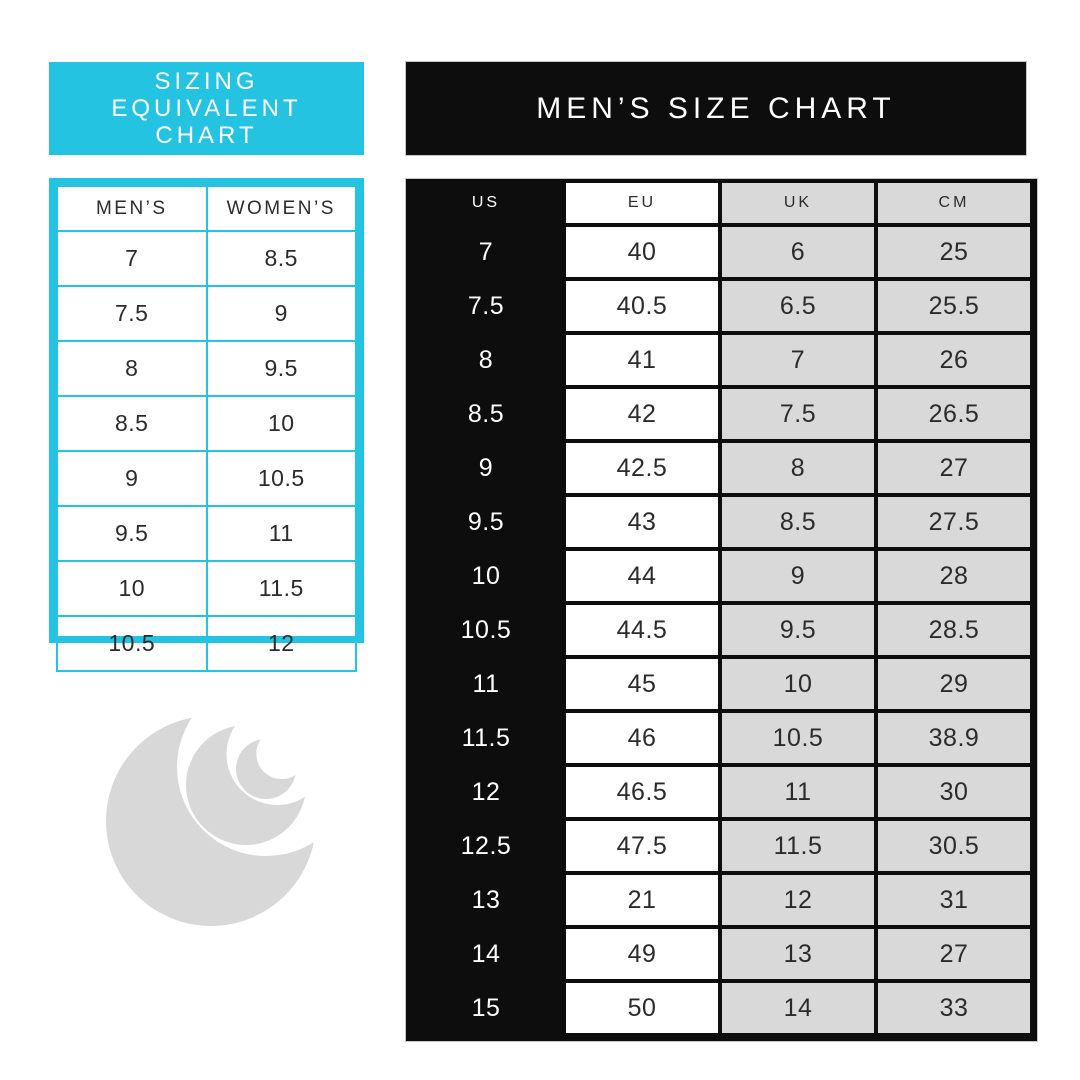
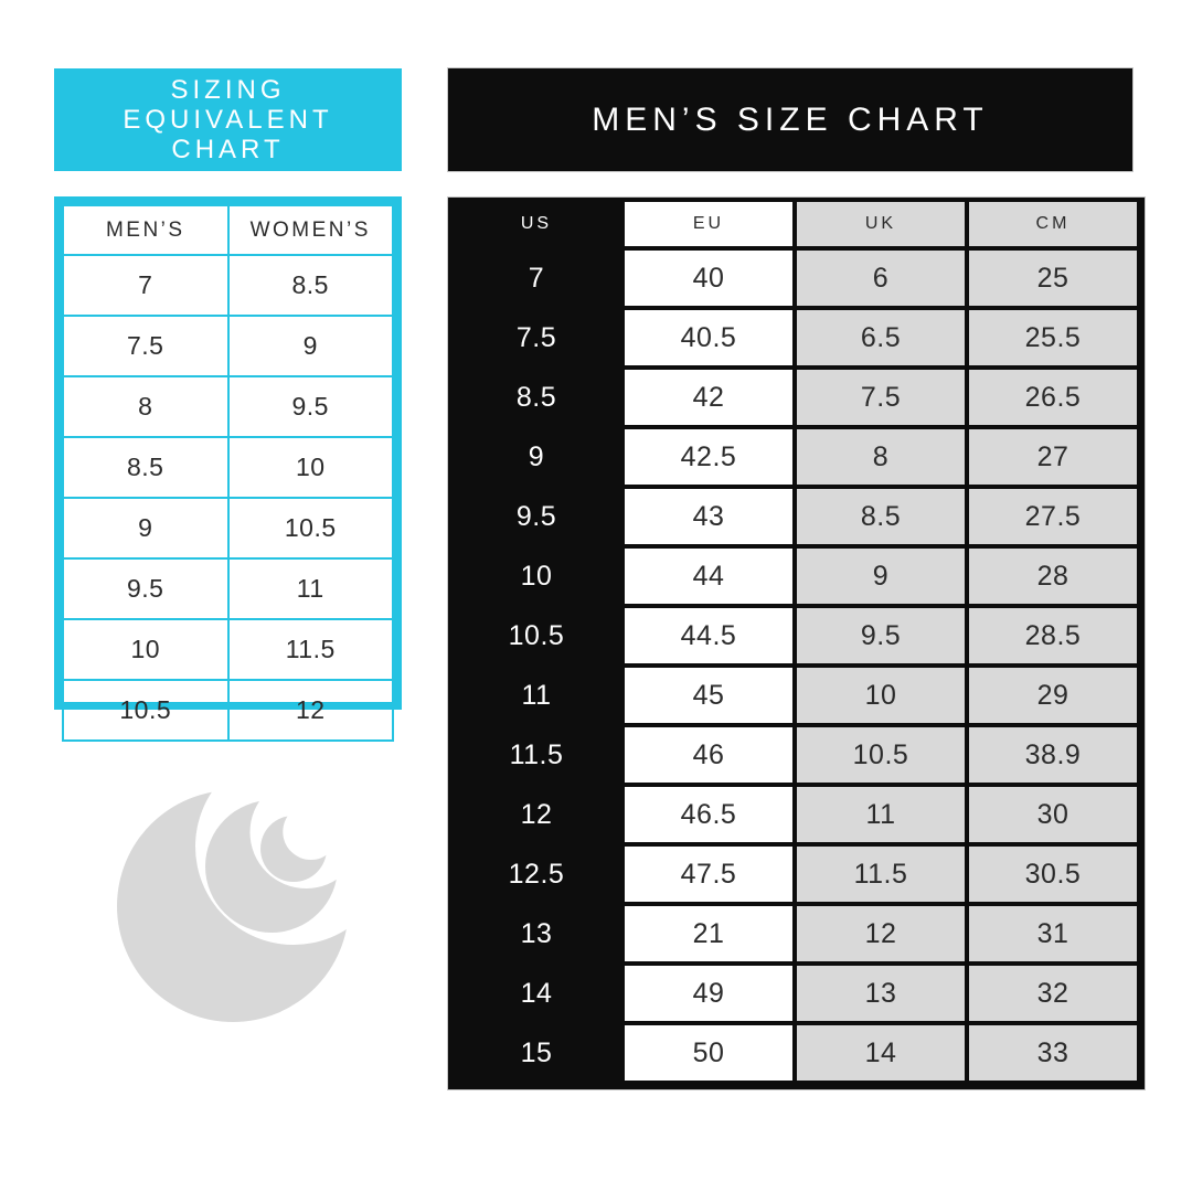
  SIZING
  EQUIVALENT
  CHART
  MEN’S SIZE CHART
  MEN’S	WOMEN’S
  7	8.5
  7.5	9
  8	9.5
  8.5	10
  9	10.5
  9.5	11
  10	11.5
  10.5	12
  US	EU	UK	CM
  7	40	6	25
  7.5	40.5	6.5	25.5
- 8	41	7	26
  8.5	42	7.5	26.5
  9	42.5	8	27
  9.5	43	8.5	27.5
  10	44	9	28
  10.5	44.5	9.5	28.5
  11	45	10	29
  11.5	46	10.5	38.9
  12	46.5	11	30
  12.5	47.5	11.5	30.5
  13	21	12	31
- 14	49	13	27
+ 14	49	13	32
  15	50	14	33
